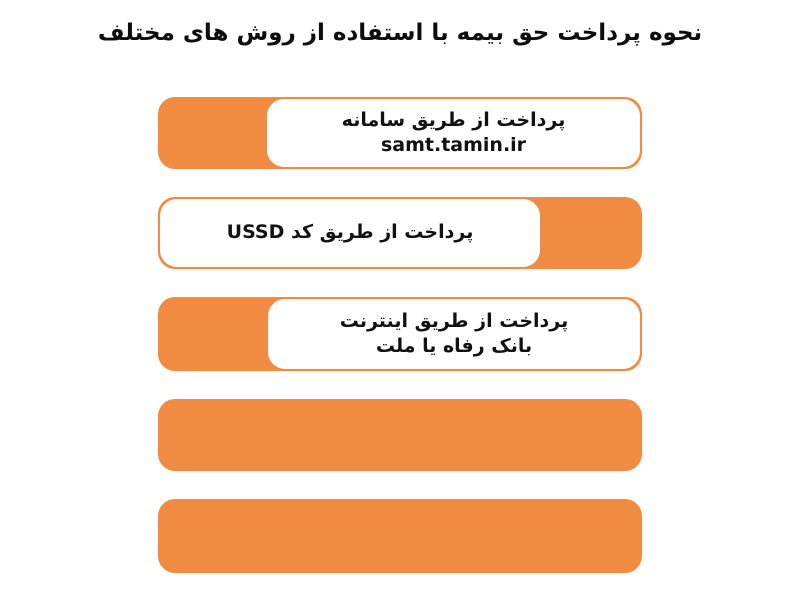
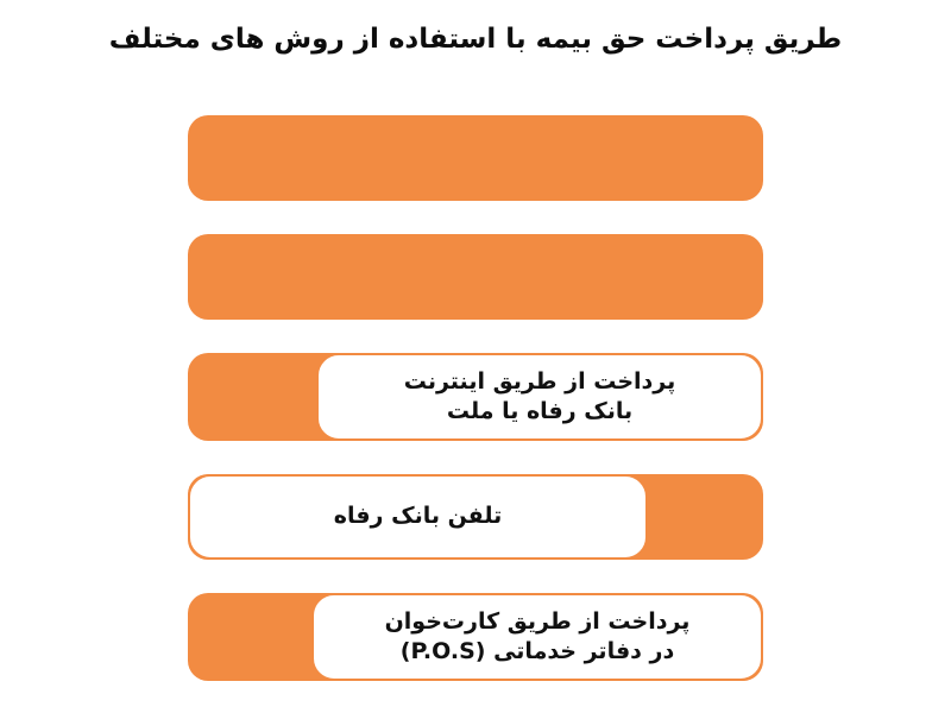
- نحوه پرداخت حق بیمه با استفاده از روش های مختلف
+ طریق پرداخت حق بیمه با استفاده از روش های مختلف
- پرداخت از طریق سامانه
- samt.tamin.ir
- پرداخت از طریق کد USSD
  پرداخت از طریق اینترنت
  بانک رفاه یا ملت
+ تلفن بانک رفاه
+ پرداخت از طریق کارت‌خوان
+ در دفاتر خدماتی (P.O.S)
